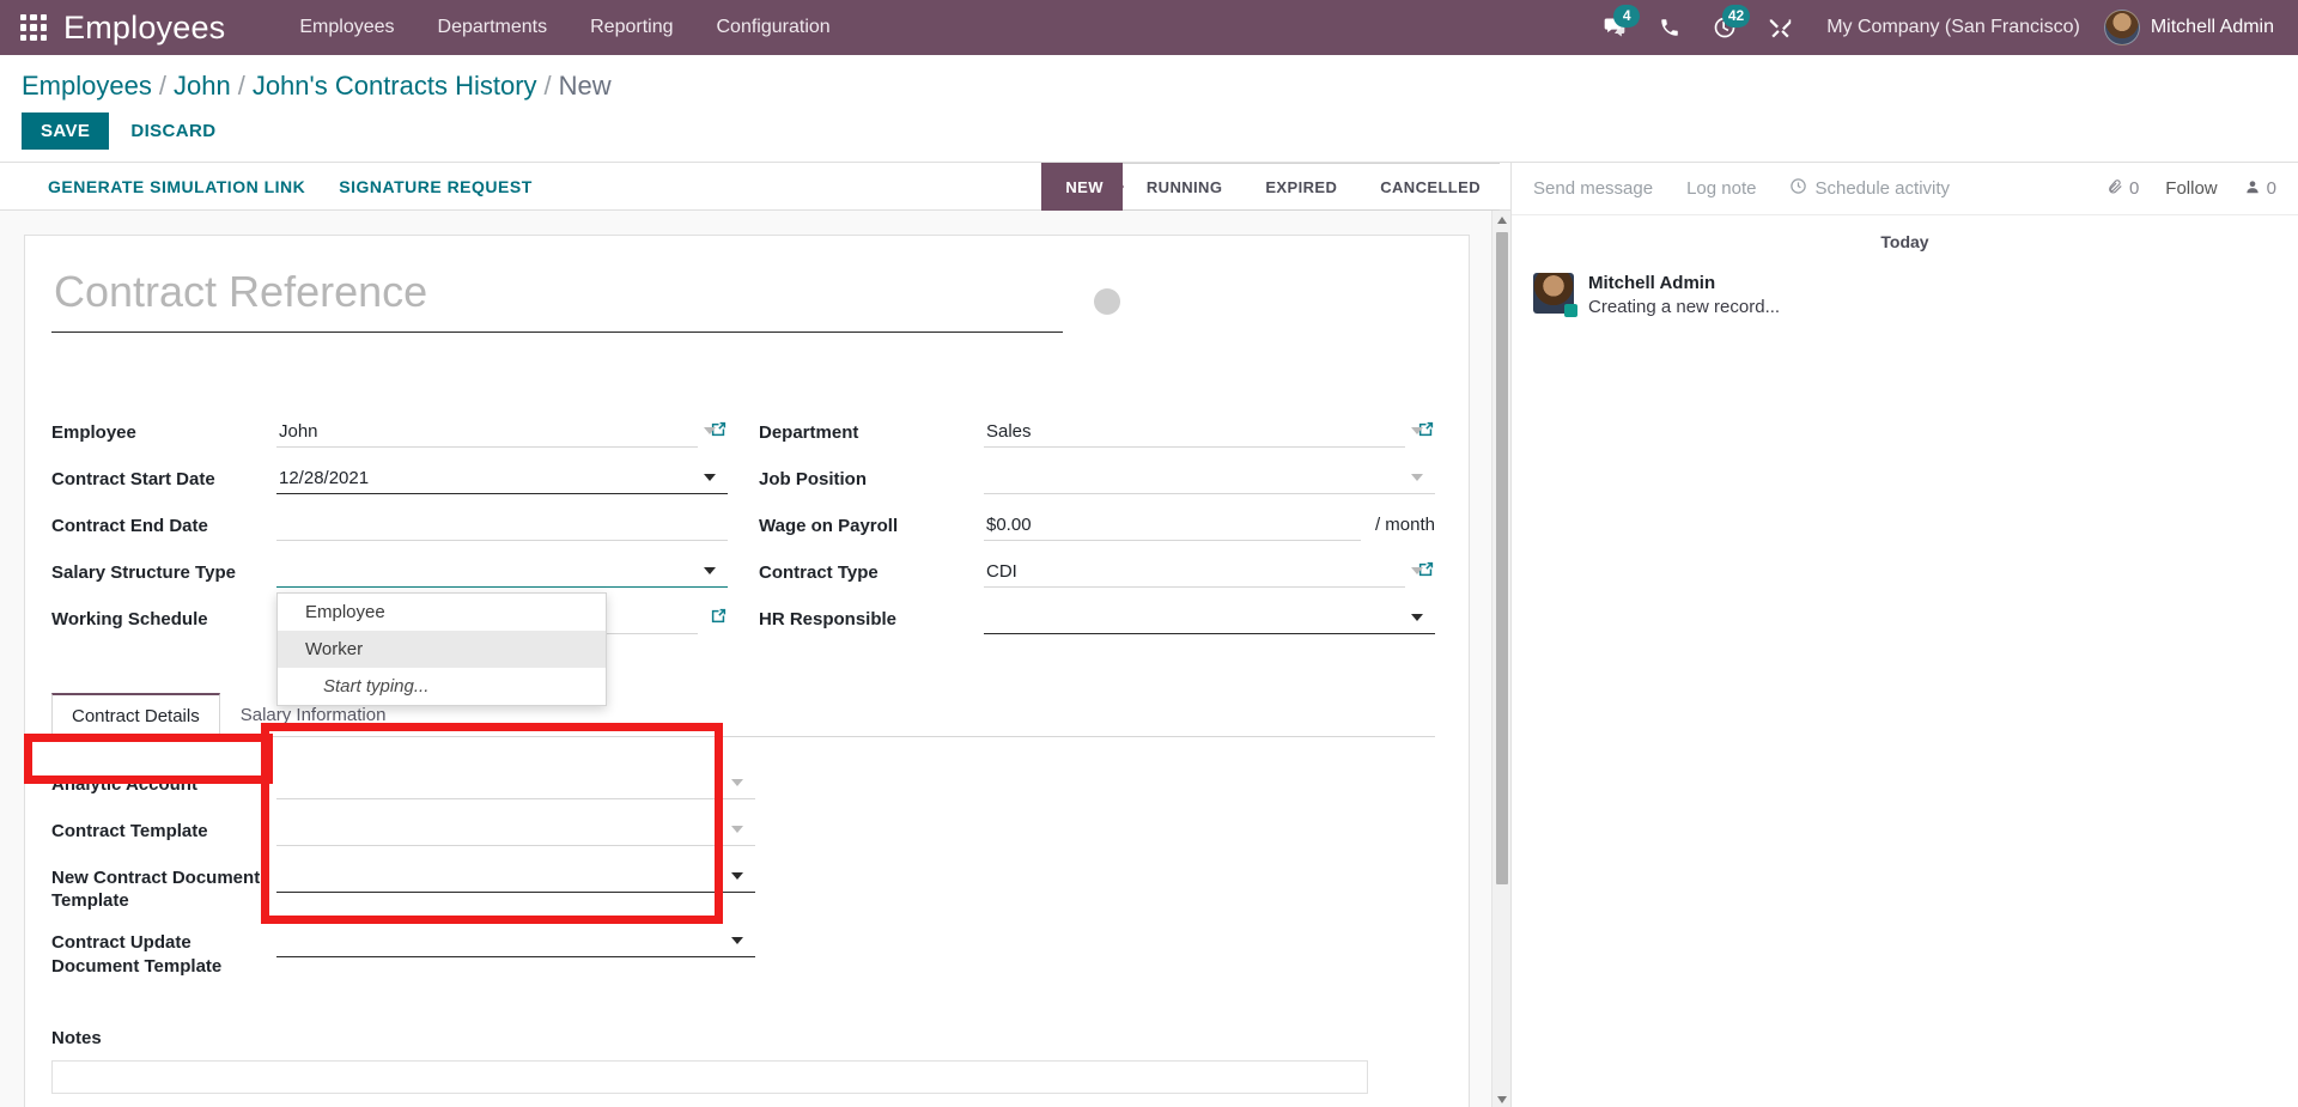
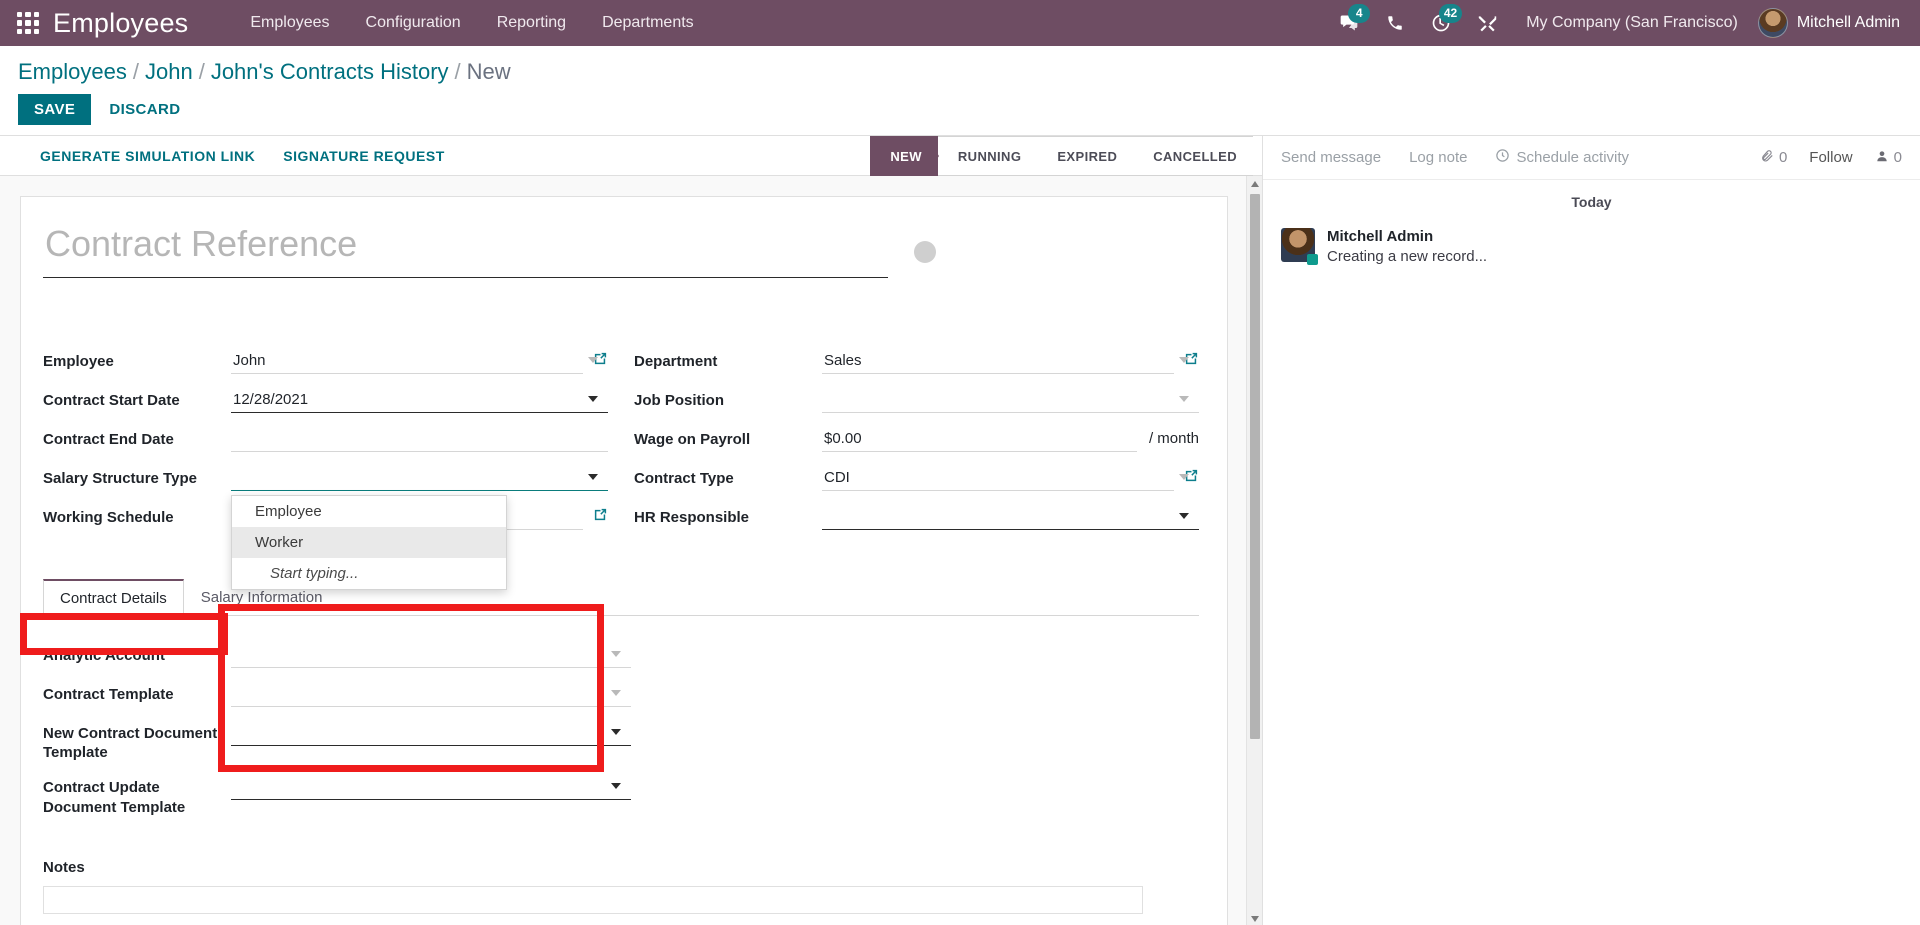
  Employees
  Employees
- Departments
+ Configuration
  Reporting
- Configuration
+ Departments
  4
  42
  My Company (San Francisco)
  Mitchell Admin
  Employees / John / John's Contracts History / New
  SAVE
  DISCARD
  GENERATE SIMULATION LINK
  SIGNATURE REQUEST
  NEW
  RUNNING
  EXPIRED
  CANCELLED
  Contract Reference
  Employee
  John
  Contract Start Date
  12/28/2021
  Contract End Date
  Salary Structure Type
  Employee
  Worker
  Start typing...
  Working Schedule
  Department
  Sales
  Job Position
  Wage on Payroll
  $0.00
  / month
  Contract Type
  CDI
  HR Responsible
  Contract Details
  Salary Information
  Analytic Account
  Contract Template
  New Contract Document Template
  Contract Update Document Template
  Notes
  Send message
  Log note
  Schedule activity
  0
  Follow
  0
  Today
  Mitchell Admin
  Creating a new record...
